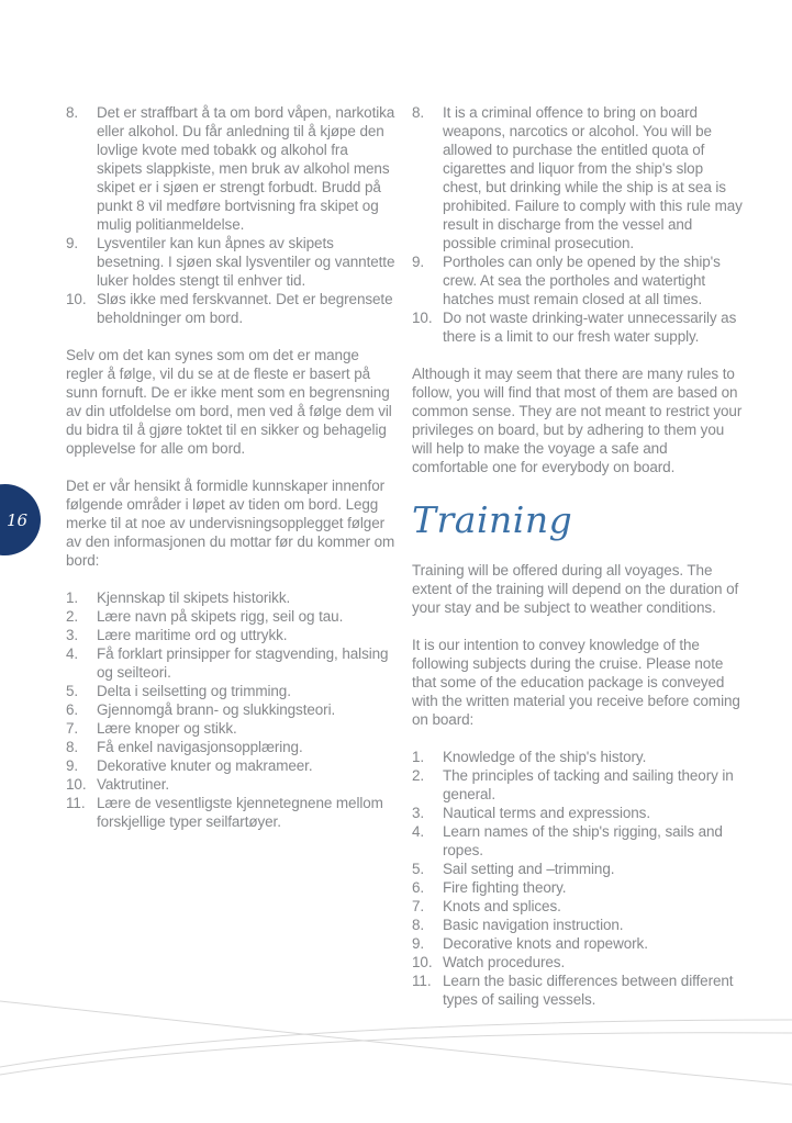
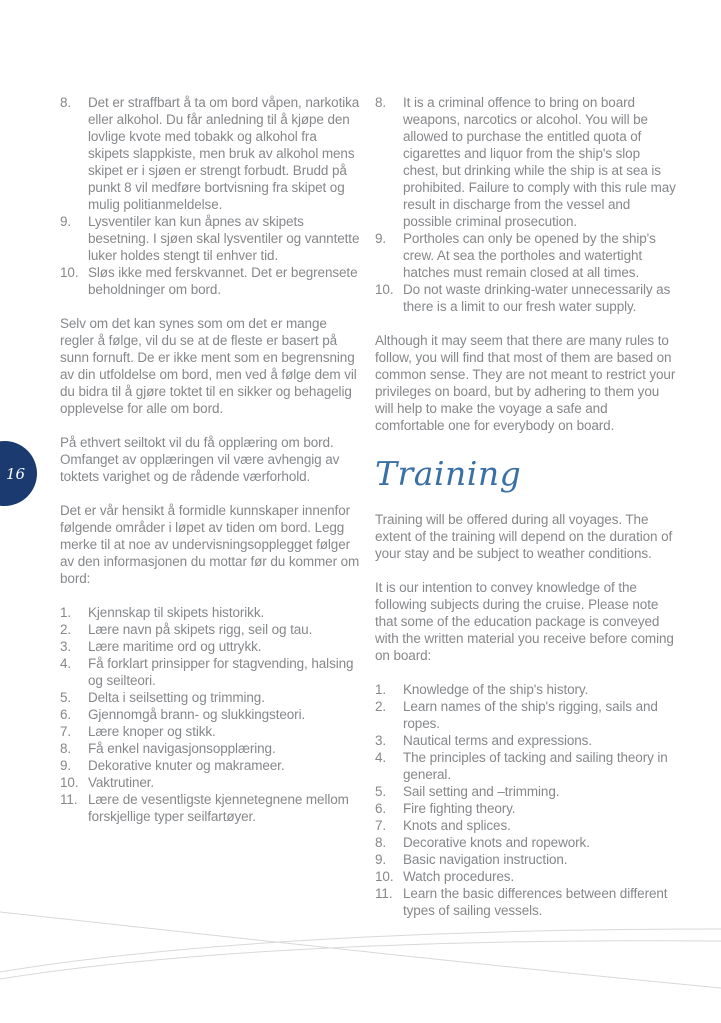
  16
  8.
  Det er straffbart å ta om bord våpen, narkotika eller alkohol. Du får anledning til å kjøpe den lovlige kvote med tobakk og alkohol fra skipets slappkiste, men bruk av alkohol mens skipet er i sjøen er strengt forbudt. Brudd på punkt 8 vil medføre bortvisning fra skipet og mulig politianmeldelse.
  9.
  Lysventiler kan kun åpnes av skipets besetning. I sjøen skal lysventiler og vanntette luker holdes stengt til enhver tid.
  10.
  Sløs ikke med ferskvannet. Det er begrensete beholdninger om bord.
  Selv om det kan synes som om det er mange regler å følge, vil du se at de fleste er basert på sunn fornuft. De er ikke ment som en begrensning av din utfoldelse om bord, men ved å følge dem vil du bidra til å gjøre toktet til en sikker og behagelig opplevelse for alle om bord.
+ På ethvert seiltokt vil du få opplæring om bord. Omfanget av opplæringen vil være avhengig av toktets varighet og de rådende værforhold.
  Det er vår hensikt å formidle kunnskaper innenfor følgende områder i løpet av tiden om bord. Legg merke til at noe av undervisningsopplegget følger av den informasjonen du mottar før du kommer om bord:
  1.
  Kjennskap til skipets historikk.
  2.
  Lære navn på skipets rigg, seil og tau.
  3.
  Lære maritime ord og uttrykk.
  4.
  Få forklart prinsipper for stagvending, halsing og seilteori.
  5.
  Delta i seilsetting og trimming.
  6.
  Gjennomgå brann- og slukkingsteori.
  7.
  Lære knoper og stikk.
  8.
  Få enkel navigasjonsopplæring.
  9.
  Dekorative knuter og makrameer.
  10.
  Vaktrutiner.
  11.
  Lære de vesentligste kjennetegnene mellom forskjellige typer seilfartøyer.
  8.
  It is a criminal offence to bring on board weapons, narcotics or alcohol. You will be allowed to purchase the entitled quota of cigarettes and liquor from the ship's slop chest, but drinking while the ship is at sea is prohibited. Failure to comply with this rule may result in discharge from the vessel and possible criminal prosecution.
  9.
  Portholes can only be opened by the ship's crew. At sea the portholes and watertight hatches must remain closed at all times.
  10.
  Do not waste drinking-water unnecessarily as there is a limit to our fresh water supply.
  Although it may seem that there are many rules to follow, you will find that most of them are based on common sense. They are not meant to restrict your privileges on board, but by adhering to them you will help to make the voyage a safe and comfortable one for everybody on board.
  Training
  Training will be offered during all voyages. The extent of the training will depend on the duration of your stay and be subject to weather conditions.
  It is our intention to convey knowledge of the following subjects during the cruise. Please note that some of the education package is conveyed with the written material you receive before coming on board:
  1.
  Knowledge of the ship's history.
  2.
- The principles of tacking and sailing theory in general.
+ Learn names of the ship's rigging, sails and ropes.
  3.
  Nautical terms and expressions.
  4.
- Learn names of the ship's rigging, sails and ropes.
+ The principles of tacking and sailing theory in general.
  5.
  Sail setting and –trimming.
  6.
  Fire fighting theory.
  7.
  Knots and splices.
  8.
- Basic navigation instruction.
+ Decorative knots and ropework.
  9.
- Decorative knots and ropework.
+ Basic navigation instruction.
  10.
  Watch procedures.
  11.
  Learn the basic differences between different types of sailing vessels.
